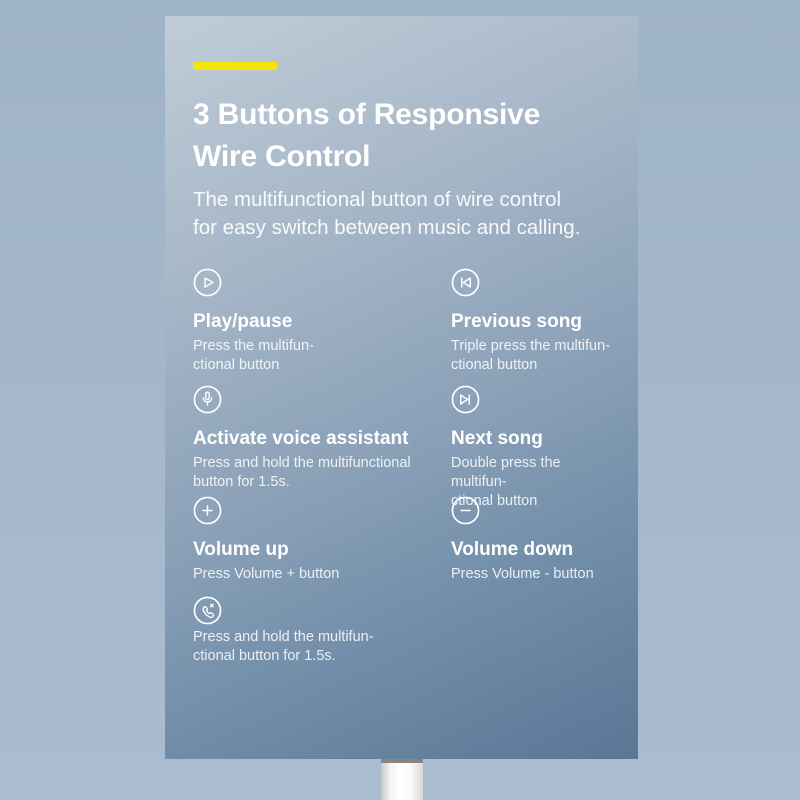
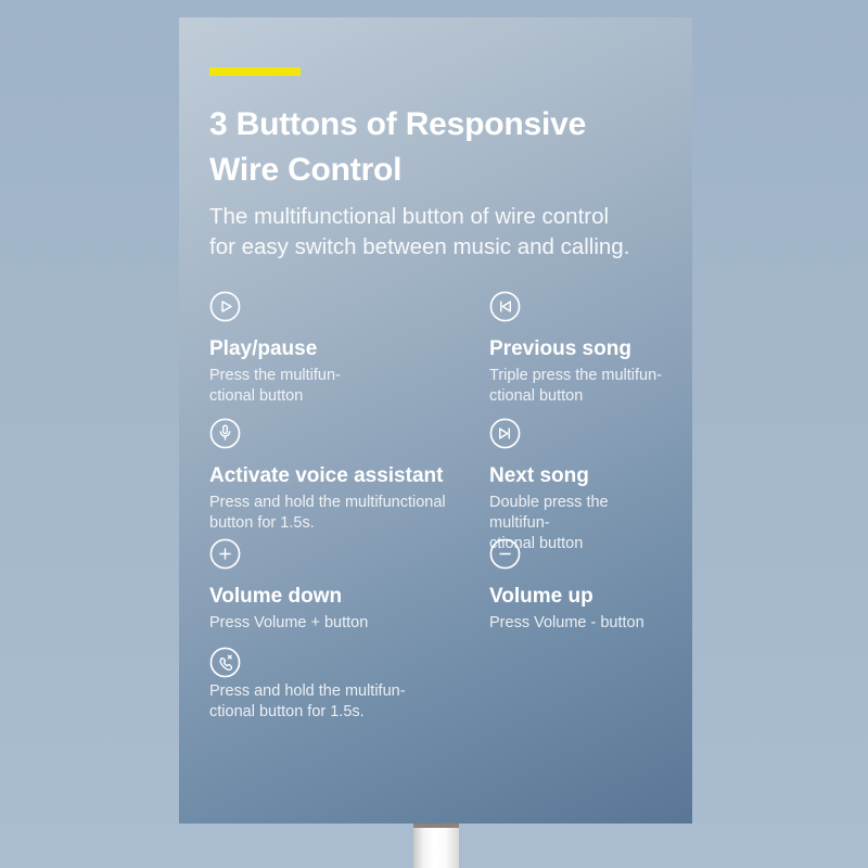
  3 Buttons of Responsive
  Wire Control
  The multifunctional button of wire control
  for easy switch between music and calling.
  Play/pause
  Press the multifun-
  ctional button
  Previous song
  Triple press the multifun-
  ctional button
  Activate voice assistant
  Press and hold the multifunctional
  button for 1.5s.
  Next song
  Double press the multifun-
  ctional button
- Volume up
+ Volume down
  Press Volume + button
- Volume down
+ Volume up
  Press Volume - button
  Press and hold the multifun-
  ctional button for 1.5s.
